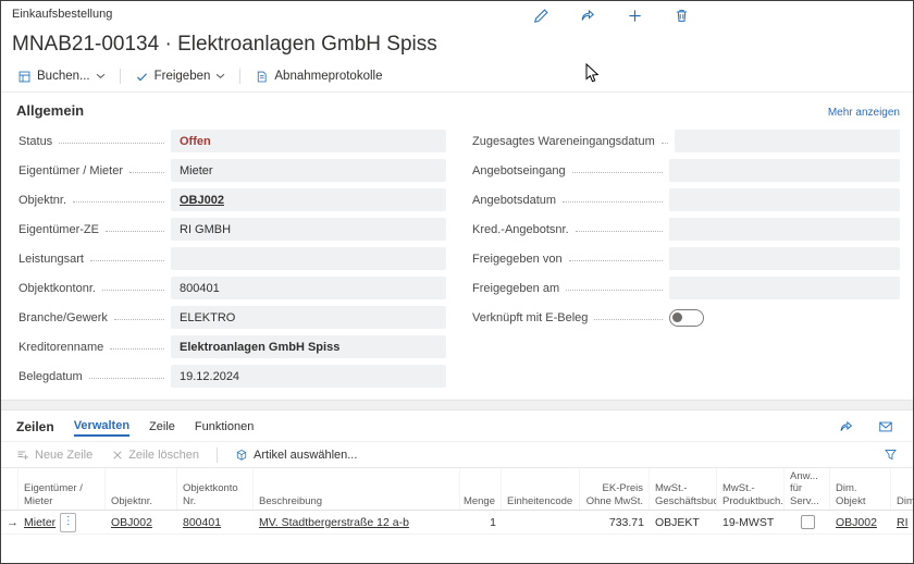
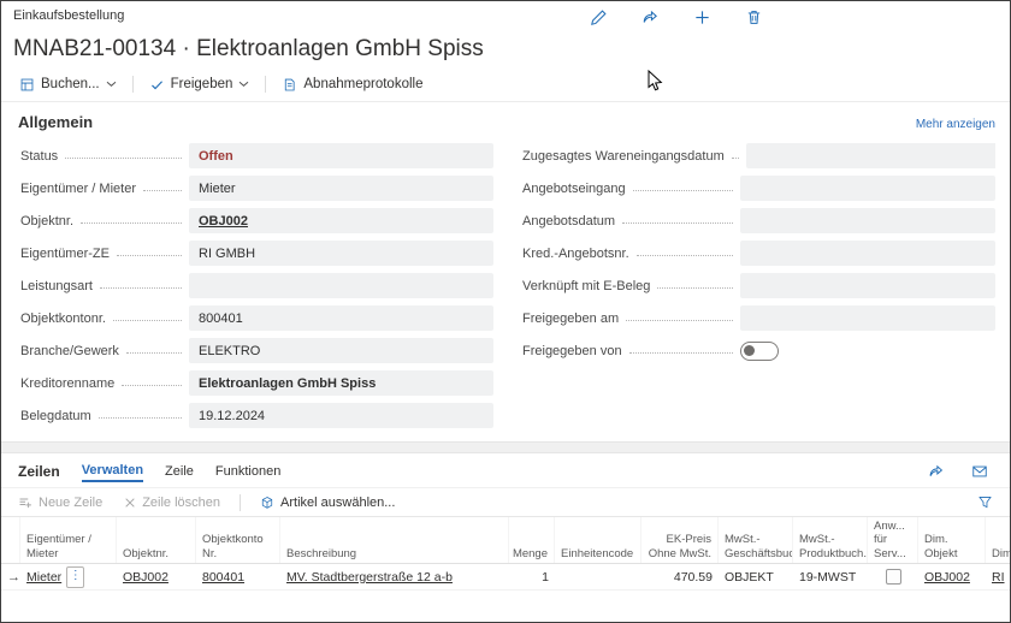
  Einkaufsbestellung
  MNAB21-00134 · Elektroanlagen GmbH Spiss
  Buchen...
  Freigeben
  Abnahmeprotokolle
  Allgemein
  Mehr anzeigen
  Status
  Offen
  Eigentümer / Mieter
  Mieter
  Objektnr.
  OBJ002
  Eigentümer-ZE
  RI GMBH
  Leistungsart
  Objektkontonr.
  800401
  Branche/Gewerk
  ELEKTRO
  Kreditorenname
  Elektroanlagen GmbH Spiss
  Belegdatum
  19.12.2024
  Zugesagtes Wareneingangsdatum
  Angebotseingang
  Angebotsdatum
  Kred.-Angebotsnr.
- Freigegeben von
+ Verknüpft mit E-Beleg
  Freigegeben am
- Verknüpft mit E-Beleg
+ Freigegeben von
  Zeilen
  Verwalten
  Zeile
  Funktionen
  Neue Zeile
  Zeile löschen
  Artikel auswählen...
  Eigentümer / Mieter
  Objektnr.
  Objektkonto Nr.
  Beschreibung
  Menge
  Einheitencode
  EK-Preis Ohne MwSt.
  MwSt.-Geschäftsbuc
  MwSt.-Produktbuch.
  Anw... für Serv...
  Dim. Objekt
  →
  Mieter
  ⋮
  OBJ002
  800401
  MV. Stadtbergerstraße 12 a-b
  1
- 733.71
+ 470.59
  OBJEKT
  19-MWST
  OBJ002
  RI
